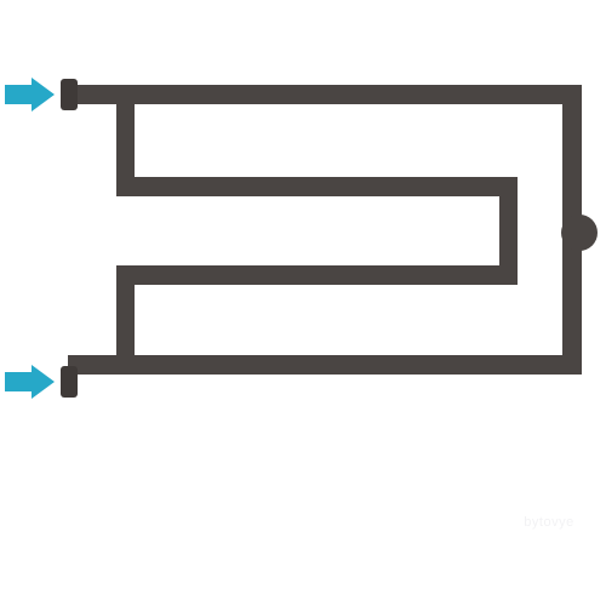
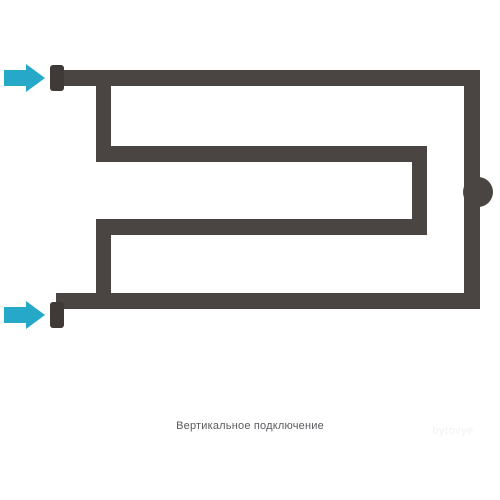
+ Вертикальное подключение
